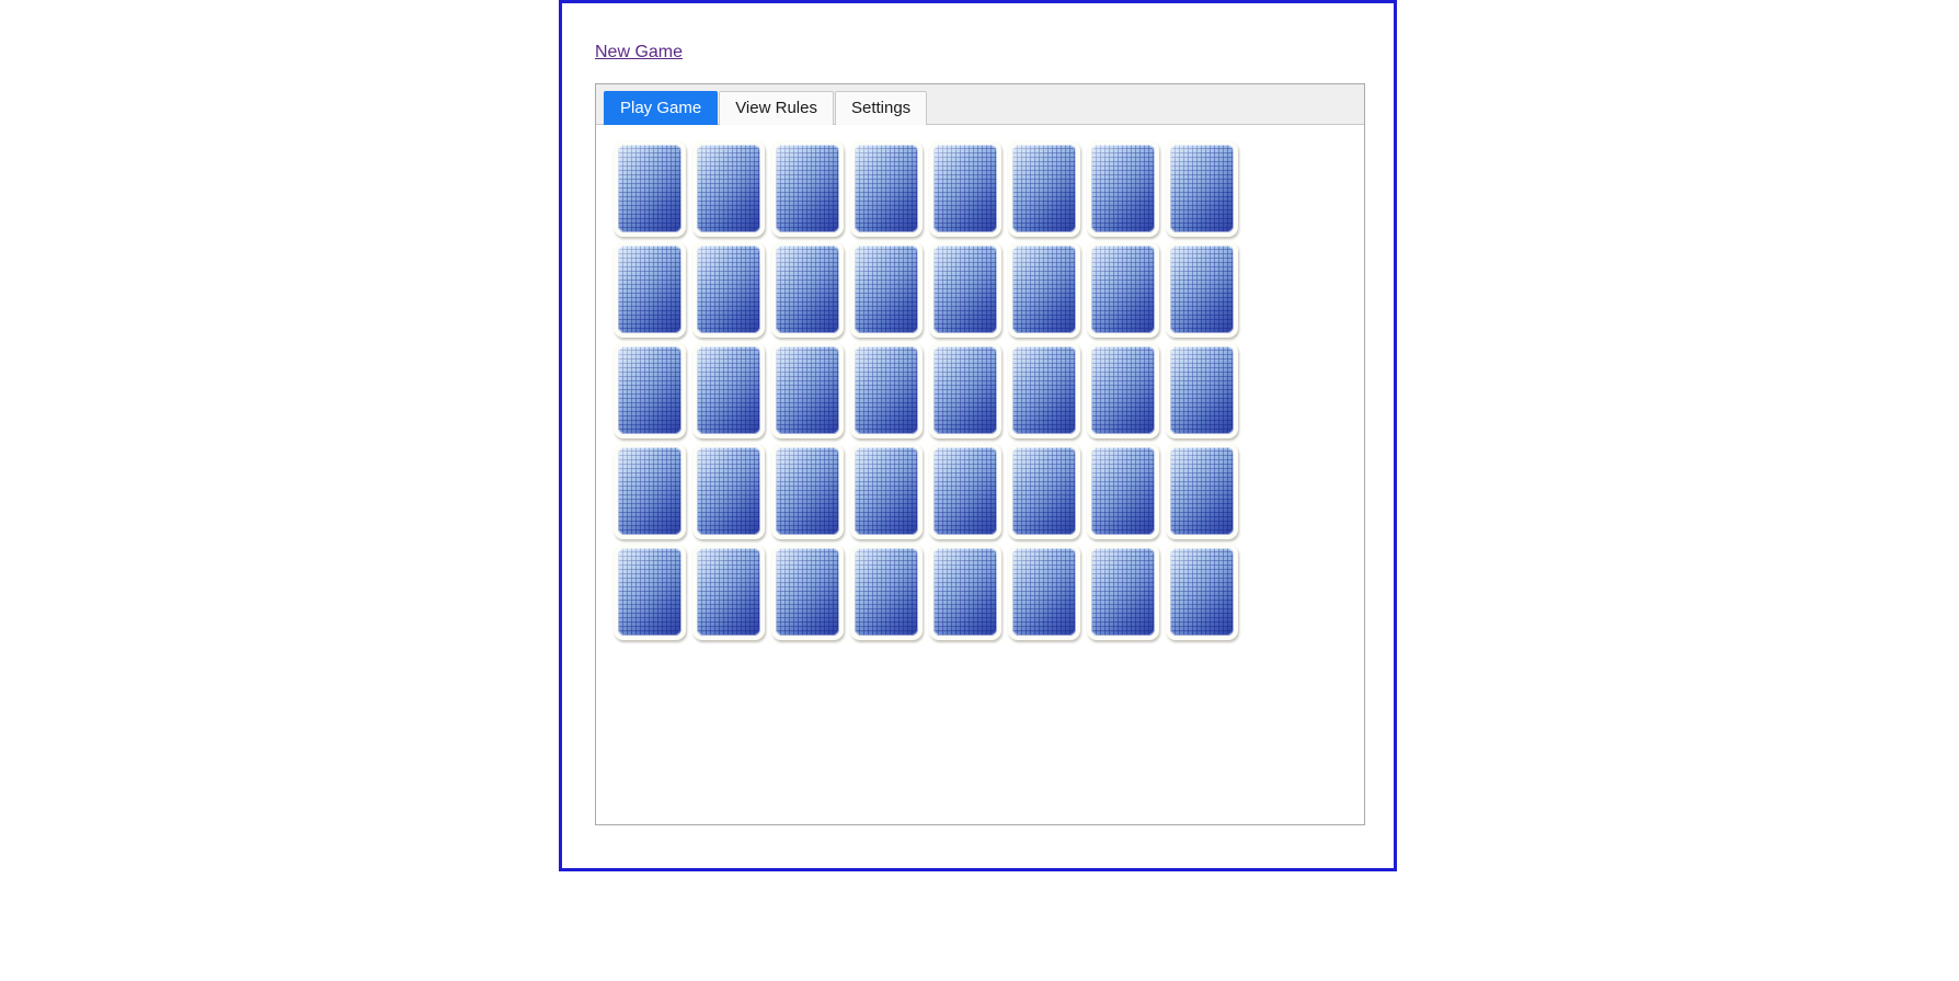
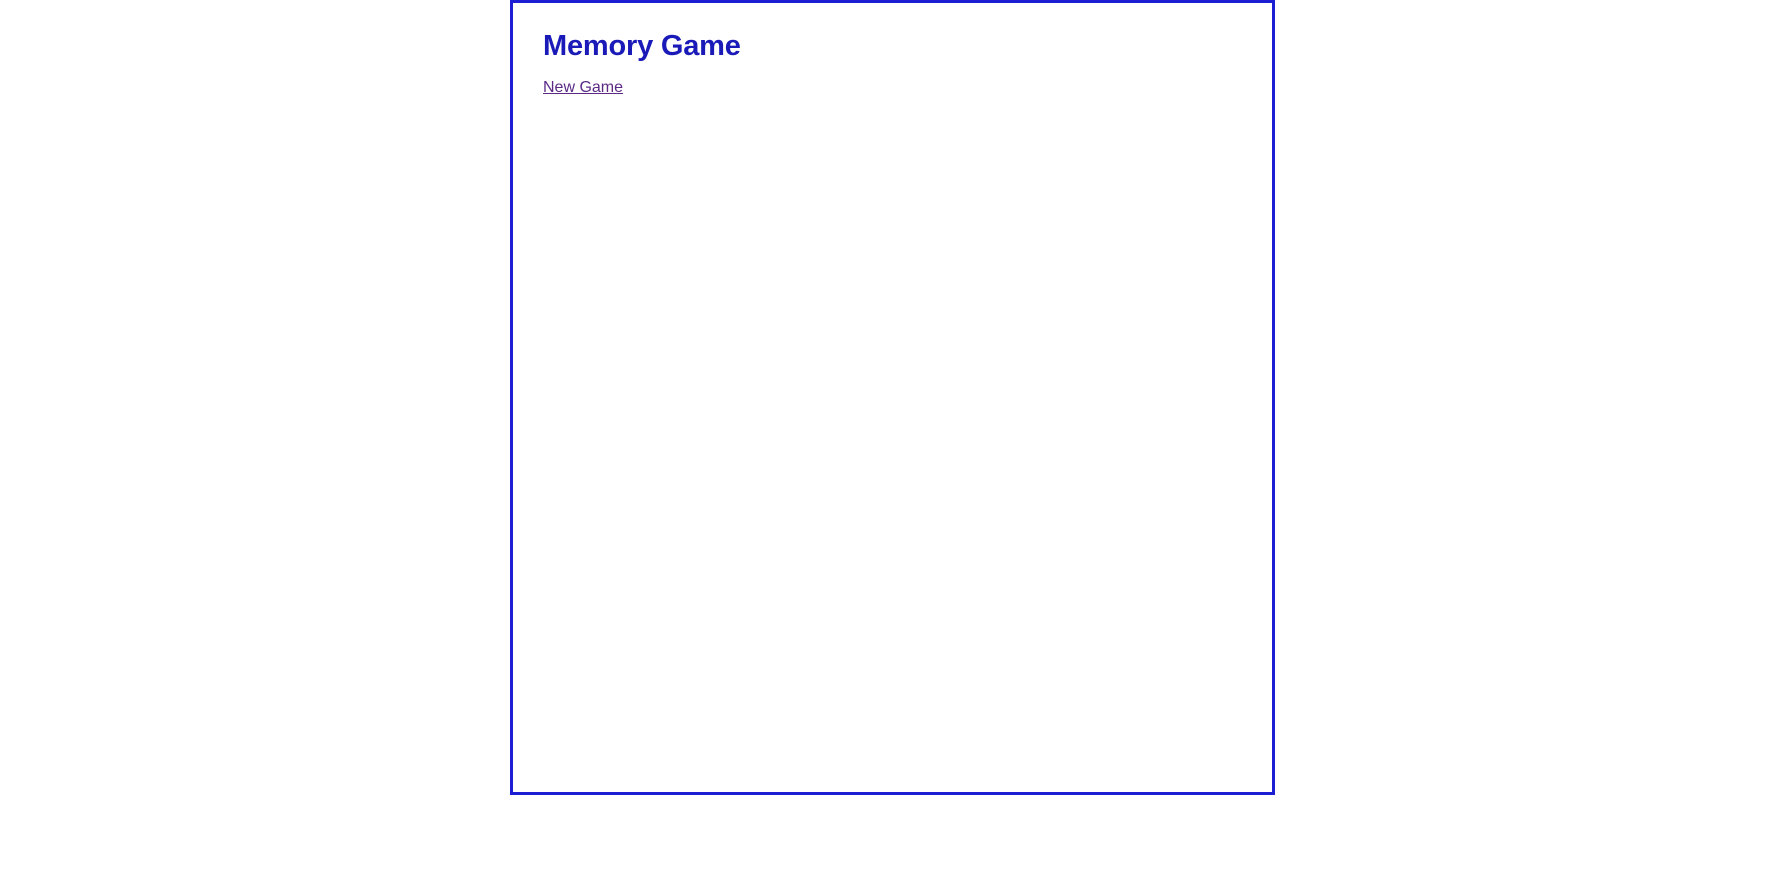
+ Memory Game
  New Game
- Play Game
- View Rules
- Settings
